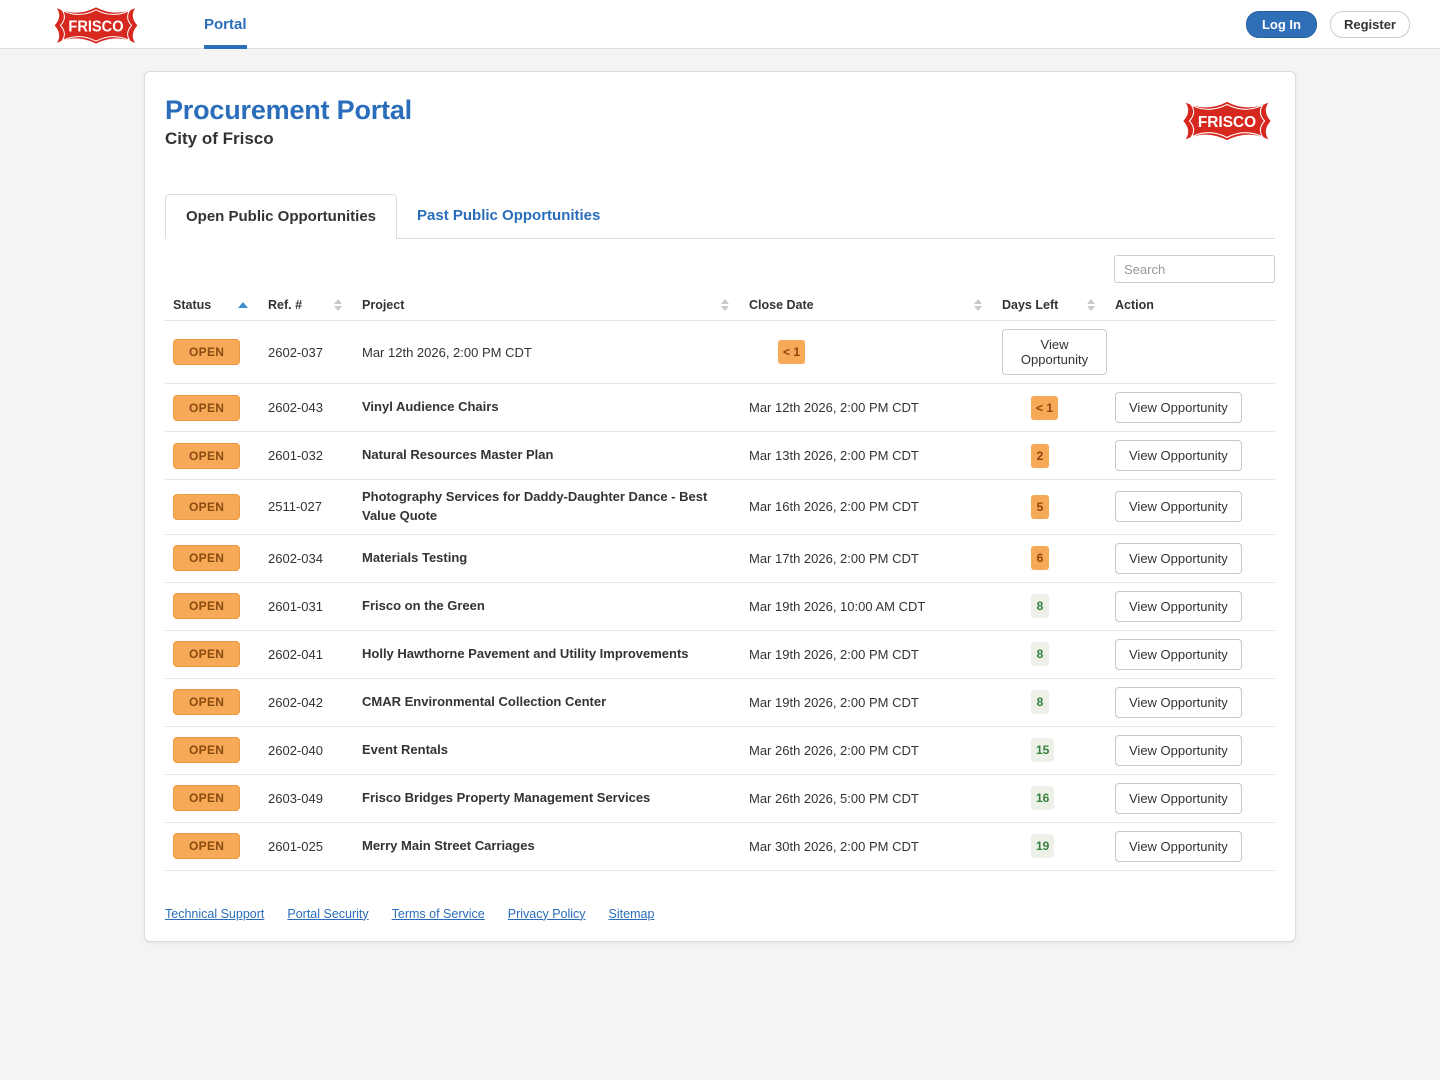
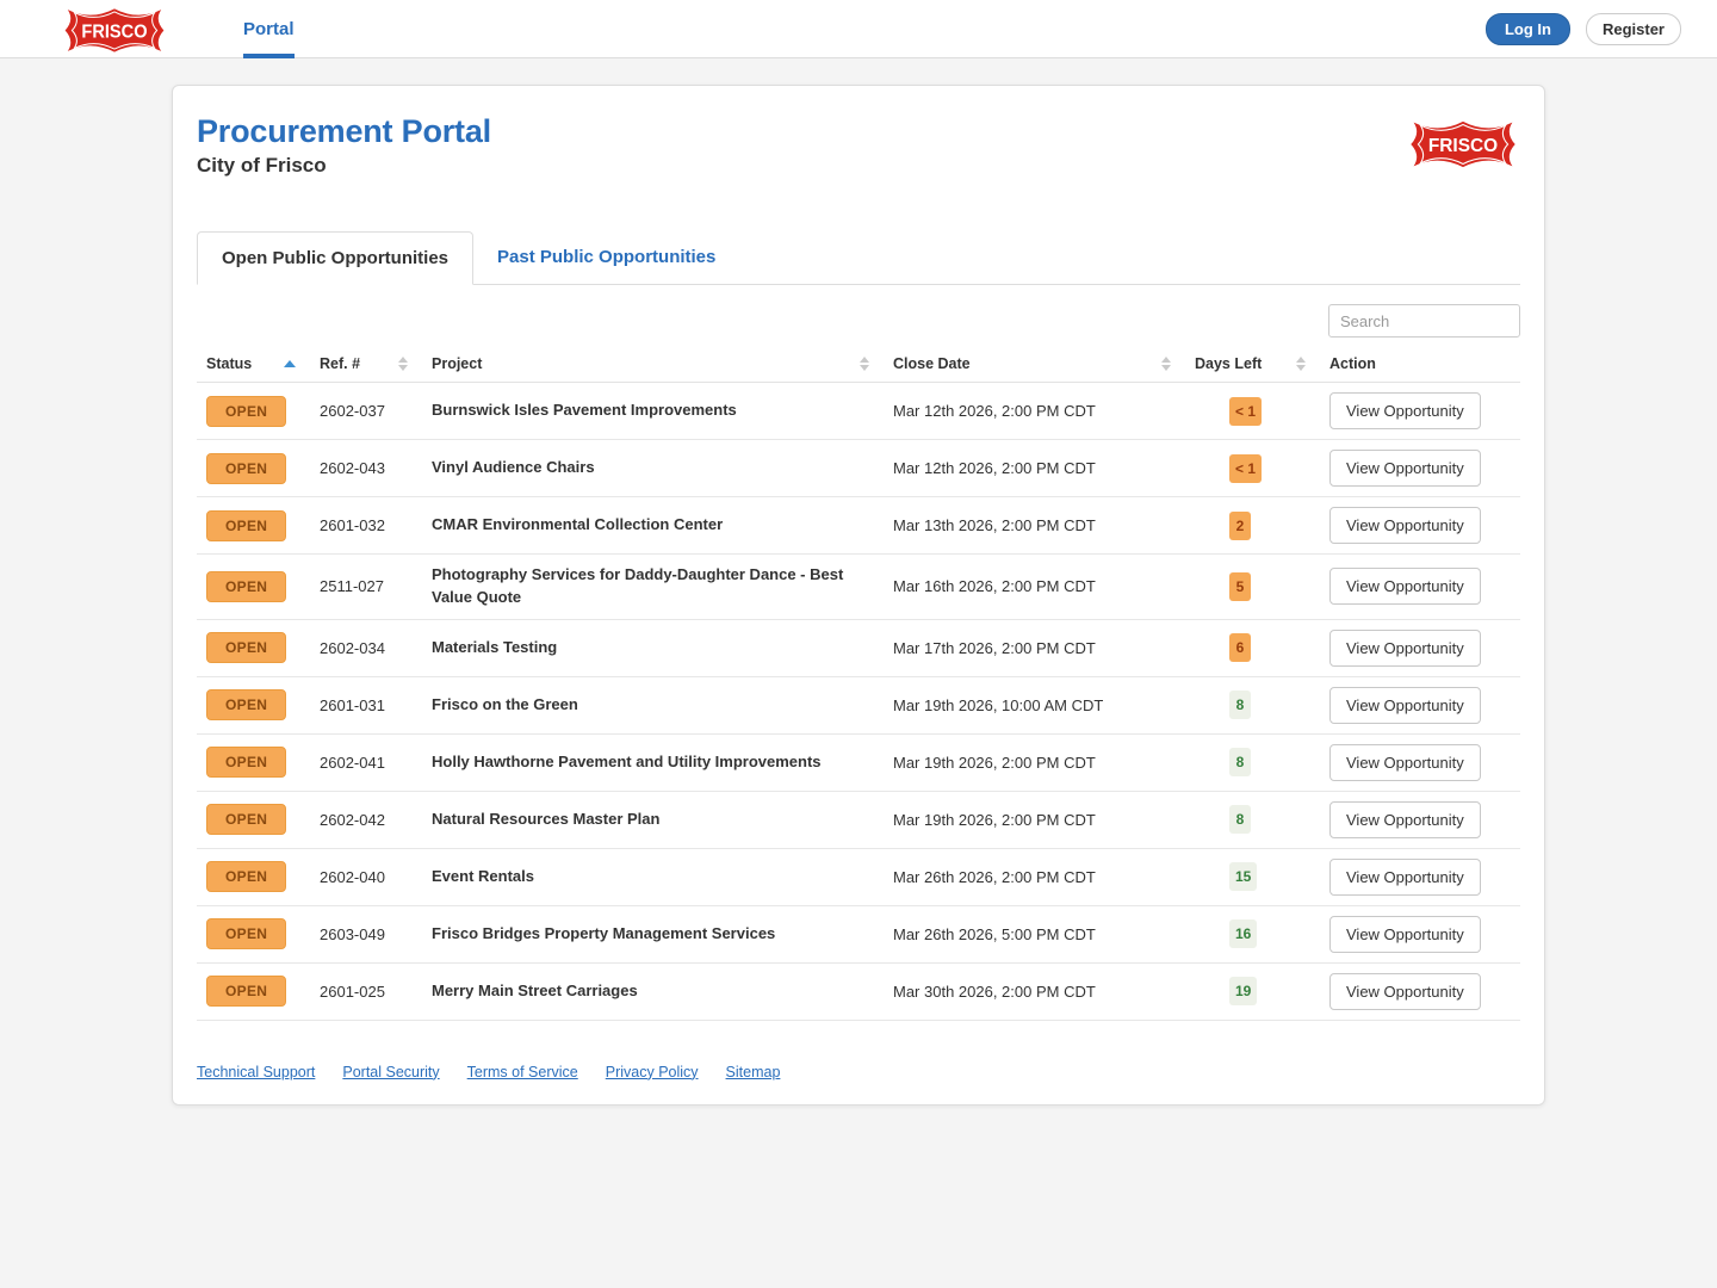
  Portal
  Log In
  Register
  Procurement Portal
  City of Frisco
  Open Public Opportunities
  Past Public Opportunities
  Search
  Status
  Ref. #
  Project
  Close Date
  Days Left
  Action
  OPEN
  2602-037
+ Burnswick Isles Pavement Improvements
  Mar 12th 2026, 2:00 PM CDT
  < 1
  View Opportunity
  OPEN
  2602-043
  Vinyl Audience Chairs
  Mar 12th 2026, 2:00 PM CDT
  < 1
  View Opportunity
  OPEN
  2601-032
- Natural Resources Master Plan
+ CMAR Environmental Collection Center
  Mar 13th 2026, 2:00 PM CDT
  2
  View Opportunity
  OPEN
  2511-027
  Photography Services for Daddy-Daughter Dance - Best Value Quote
  Mar 16th 2026, 2:00 PM CDT
  5
  View Opportunity
  OPEN
  2602-034
  Materials Testing
  Mar 17th 2026, 2:00 PM CDT
  6
  View Opportunity
  OPEN
  2601-031
  Frisco on the Green
  Mar 19th 2026, 10:00 AM CDT
  8
  View Opportunity
  OPEN
  2602-041
  Holly Hawthorne Pavement and Utility Improvements
  Mar 19th 2026, 2:00 PM CDT
  8
  View Opportunity
  OPEN
  2602-042
- CMAR Environmental Collection Center
+ Natural Resources Master Plan
  Mar 19th 2026, 2:00 PM CDT
  8
  View Opportunity
  OPEN
  2602-040
  Event Rentals
  Mar 26th 2026, 2:00 PM CDT
  15
  View Opportunity
  OPEN
  2603-049
  Frisco Bridges Property Management Services
  Mar 26th 2026, 5:00 PM CDT
  16
  View Opportunity
  OPEN
  2601-025
  Merry Main Street Carriages
  Mar 30th 2026, 2:00 PM CDT
  19
  View Opportunity
  Technical Support
  Portal Security
  Terms of Service
  Privacy Policy
  Sitemap
